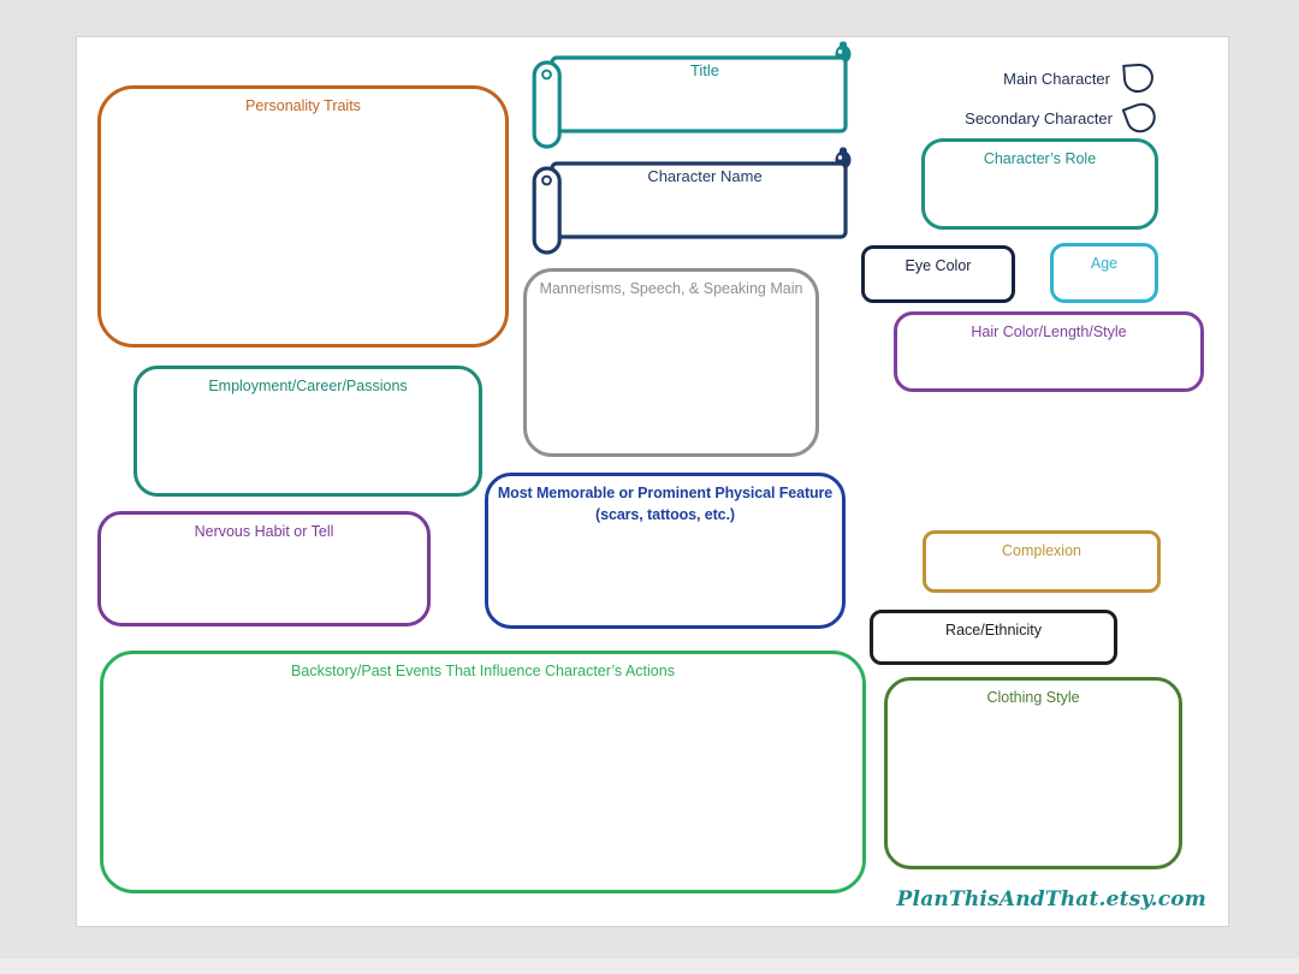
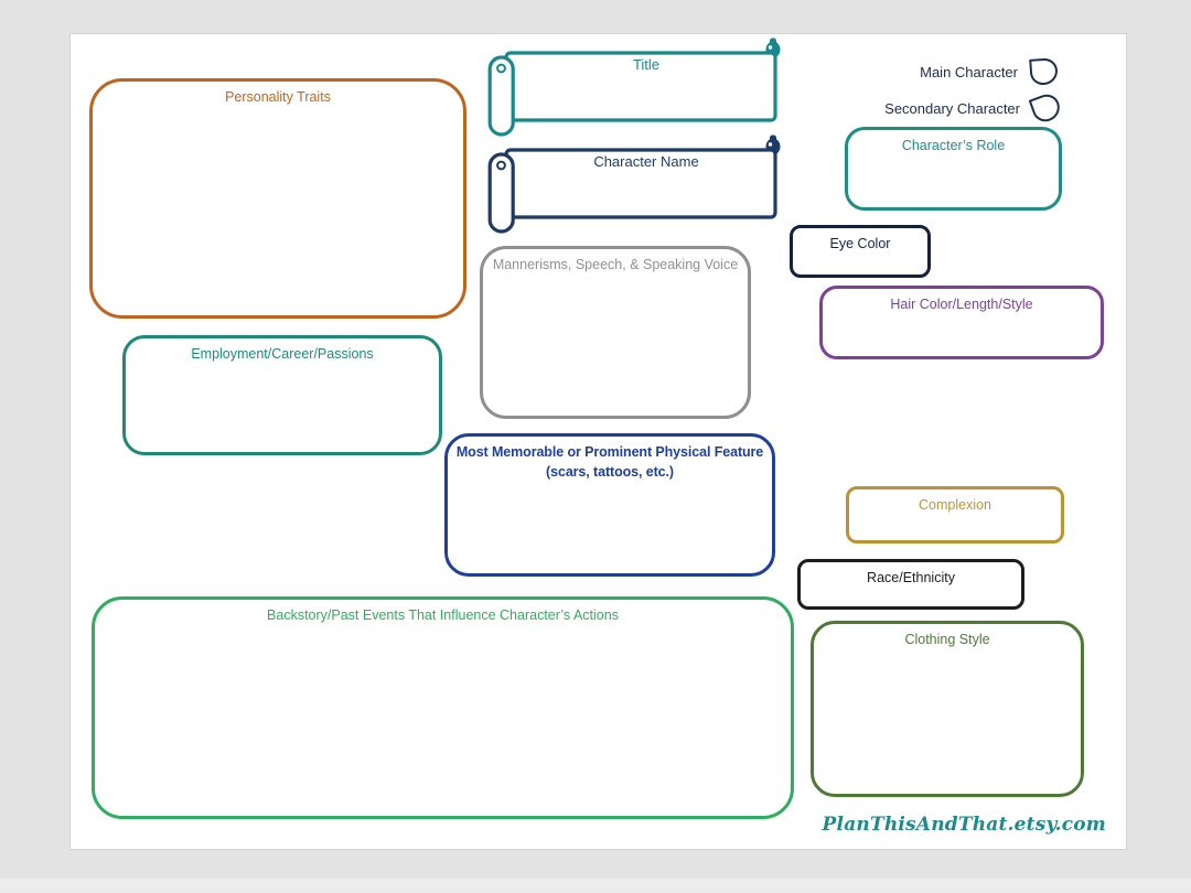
  Personality Traits
  Title
  Character Name
  Main Character
  Secondary Character
  Character’s Role
  Eye Color
- Age
  Hair Color/Length/Style
- Mannerisms, Speech, & Speaking Main
+ Mannerisms, Speech, & Speaking Voice
  Employment/Career/Passions
  Most Memorable or Prominent Physical Feature
  (scars, tattoos, etc.)
- Nervous Habit or Tell
  Complexion
  Race/Ethnicity
  Backstory/Past Events That Influence Character’s Actions
  Clothing Style
  PlanThisAndThat.etsy.com
